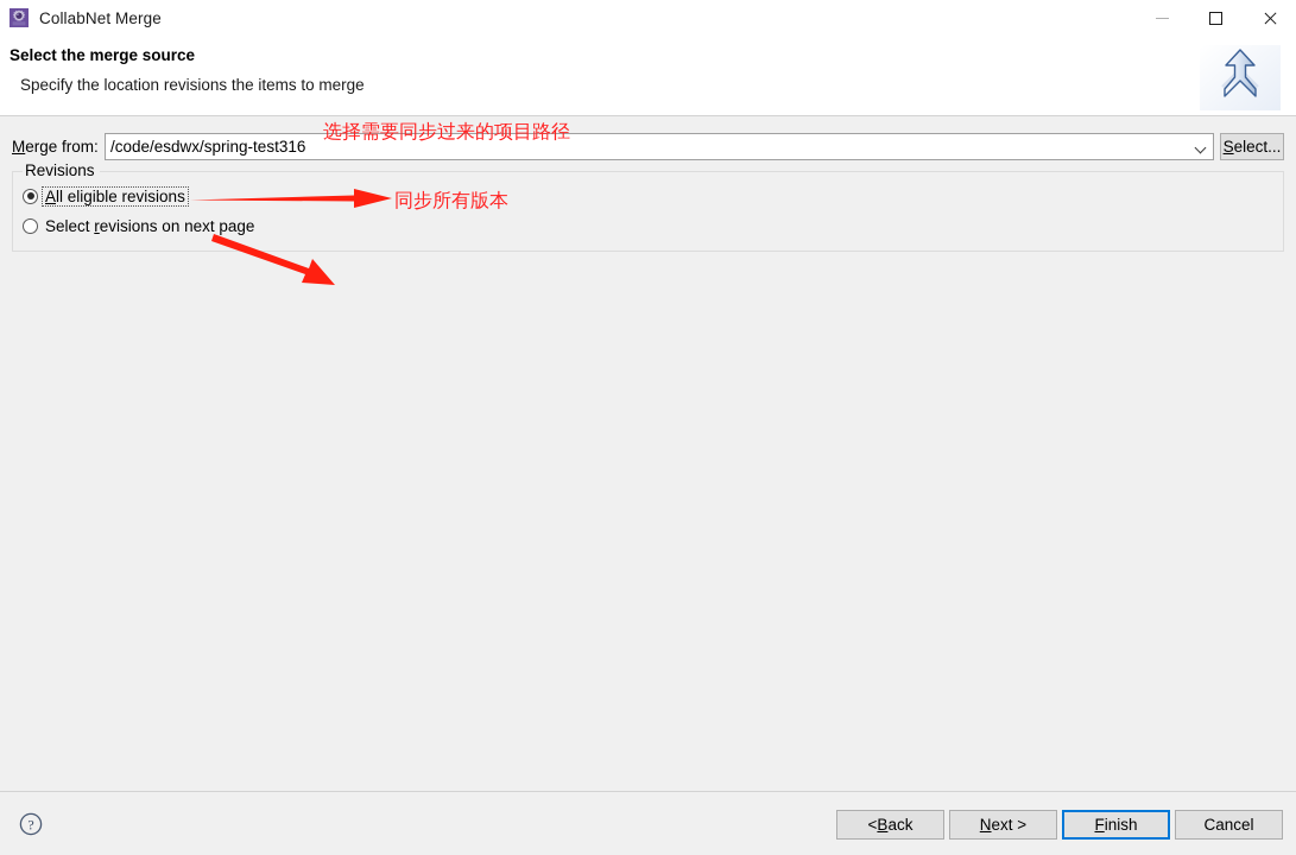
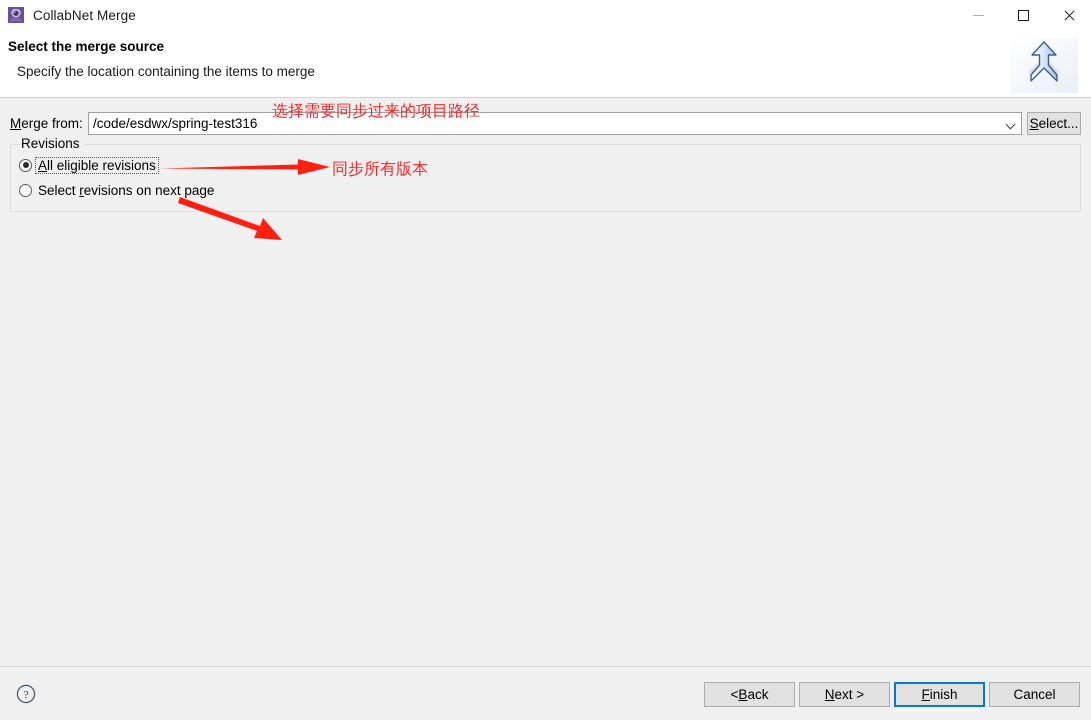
  CollabNet Merge
  Select the merge source
- Specify the location revisions the items to merge
+ Specify the location containing the items to merge
  Merge from:
  /code/esdwx/spring-test316
  S
  elect...
  Revisions
  All eligible revisions
  Select revisions on next page
  选择需要同步过来的项目路径
  同步所有版本
  ?
  <
  B
  ack
  N
  ext >
  F
  inish
  Cancel
